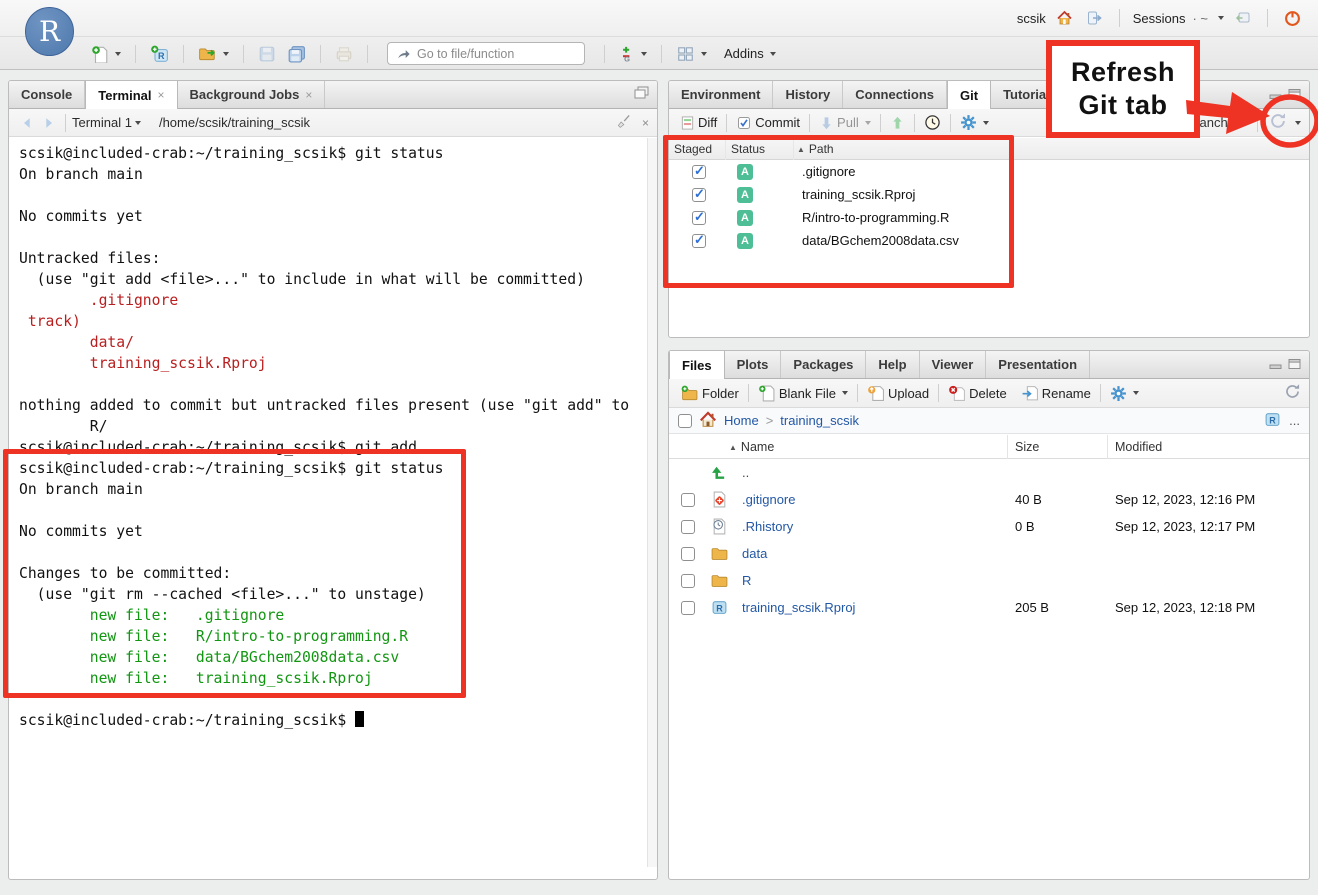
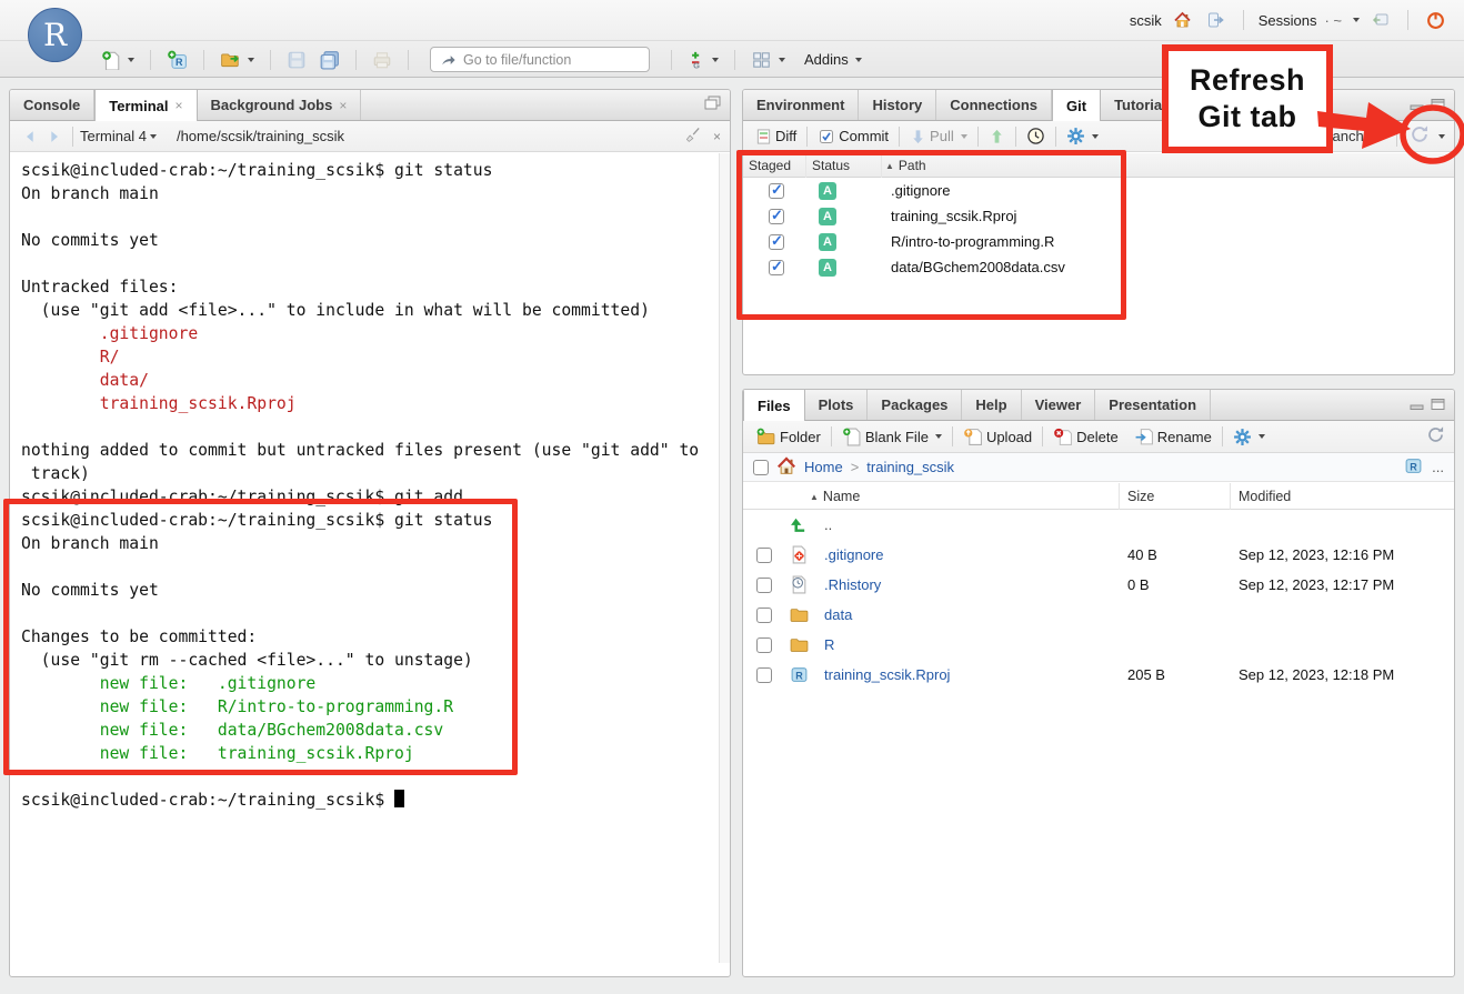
  R
  scsik
  Sessions
  · ~
  R
  Go to file/function
  G
  Addins
  Console
  Terminal
  ×
  Background Jobs
  ×
- Terminal 1
+ Terminal 4
  /home/scsik/training_scsik
  ×
  scsik@included-crab:~/training_scsik$ git status
  On branch main
  No commits yet
  Untracked files:
  (use "git add <file>..." to include in what will be committed)
  .gitignore
- track)
+ R/
  data/
  training_scsik.Rproj
  nothing added to commit but untracked files present (use "git add" to
- R/
+ track)
  scsik@included-crab:~/training_scsik$ git add .
  scsik@included-crab:~/training_scsik$ git status
  On branch main
  No commits yet
  Changes to be committed:
  (use "git rm --cached <file>..." to unstage)
  new file: .gitignore
  new file: R/intro-to-programming.R
  new file: data/BGchem2008data.csv
  new file: training_scsik.Rproj
  scsik@included-crab:~/training_scsik$
  Environment
  History
  Connections
  Git
  Tutoria
  Diff
  Commit
  Pull
  Staged
  Status
  ▲
  Path
  A
  .gitignore
  A
  training_scsik.Rproj
  A
  R/intro-to-programming.R
  A
  data/BGchem2008data.csv
  Files
  Plots
  Packages
  Help
  Viewer
  Presentation
  Folder
  Blank File
  Upload
  Delete
  Rename
  Home
  >
  training_scsik
  R
  ...
  ▲
  Name
  Size
  Modified
  ..
  .gitignore
  40 B
  Sep 12, 2023, 12:16 PM
  .Rhistory
  0 B
  Sep 12, 2023, 12:17 PM
  data
  R
  R
  training_scsik.Rproj
  205 B
  Sep 12, 2023, 12:18 PM
  Refresh
  Git tab
